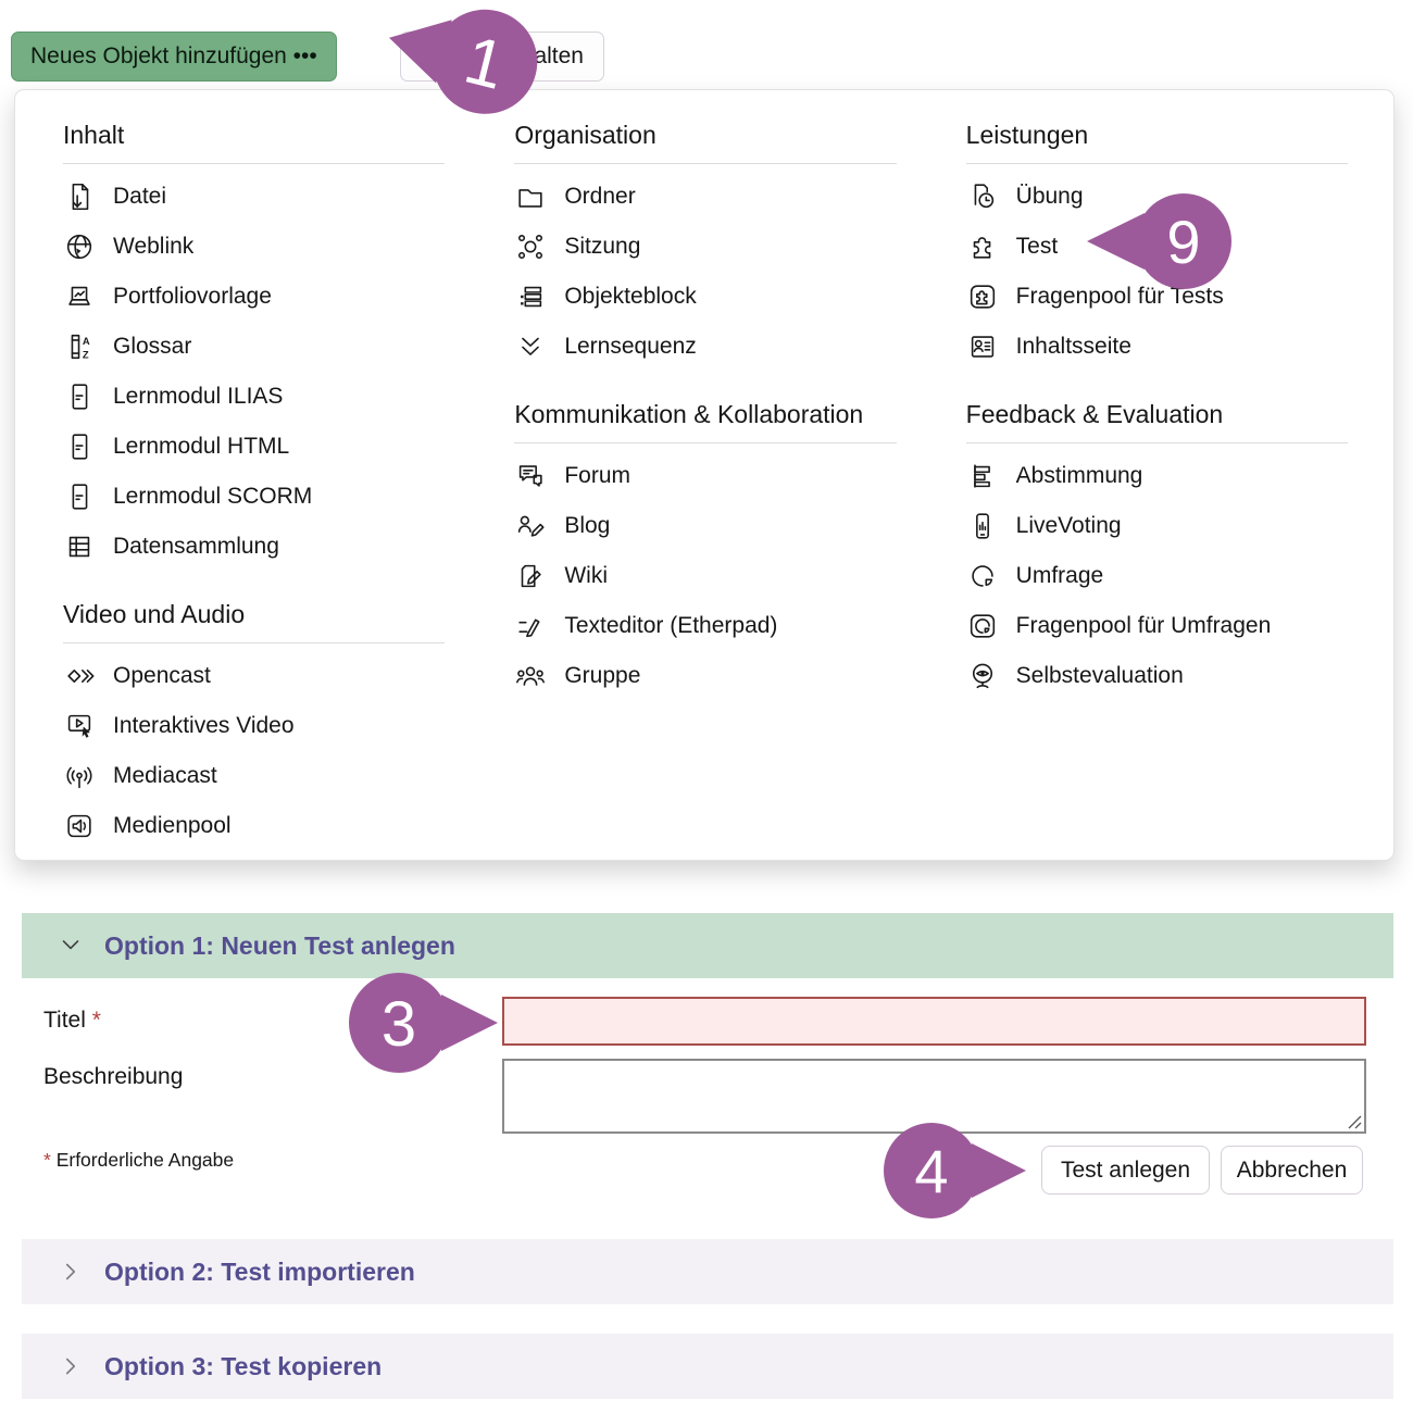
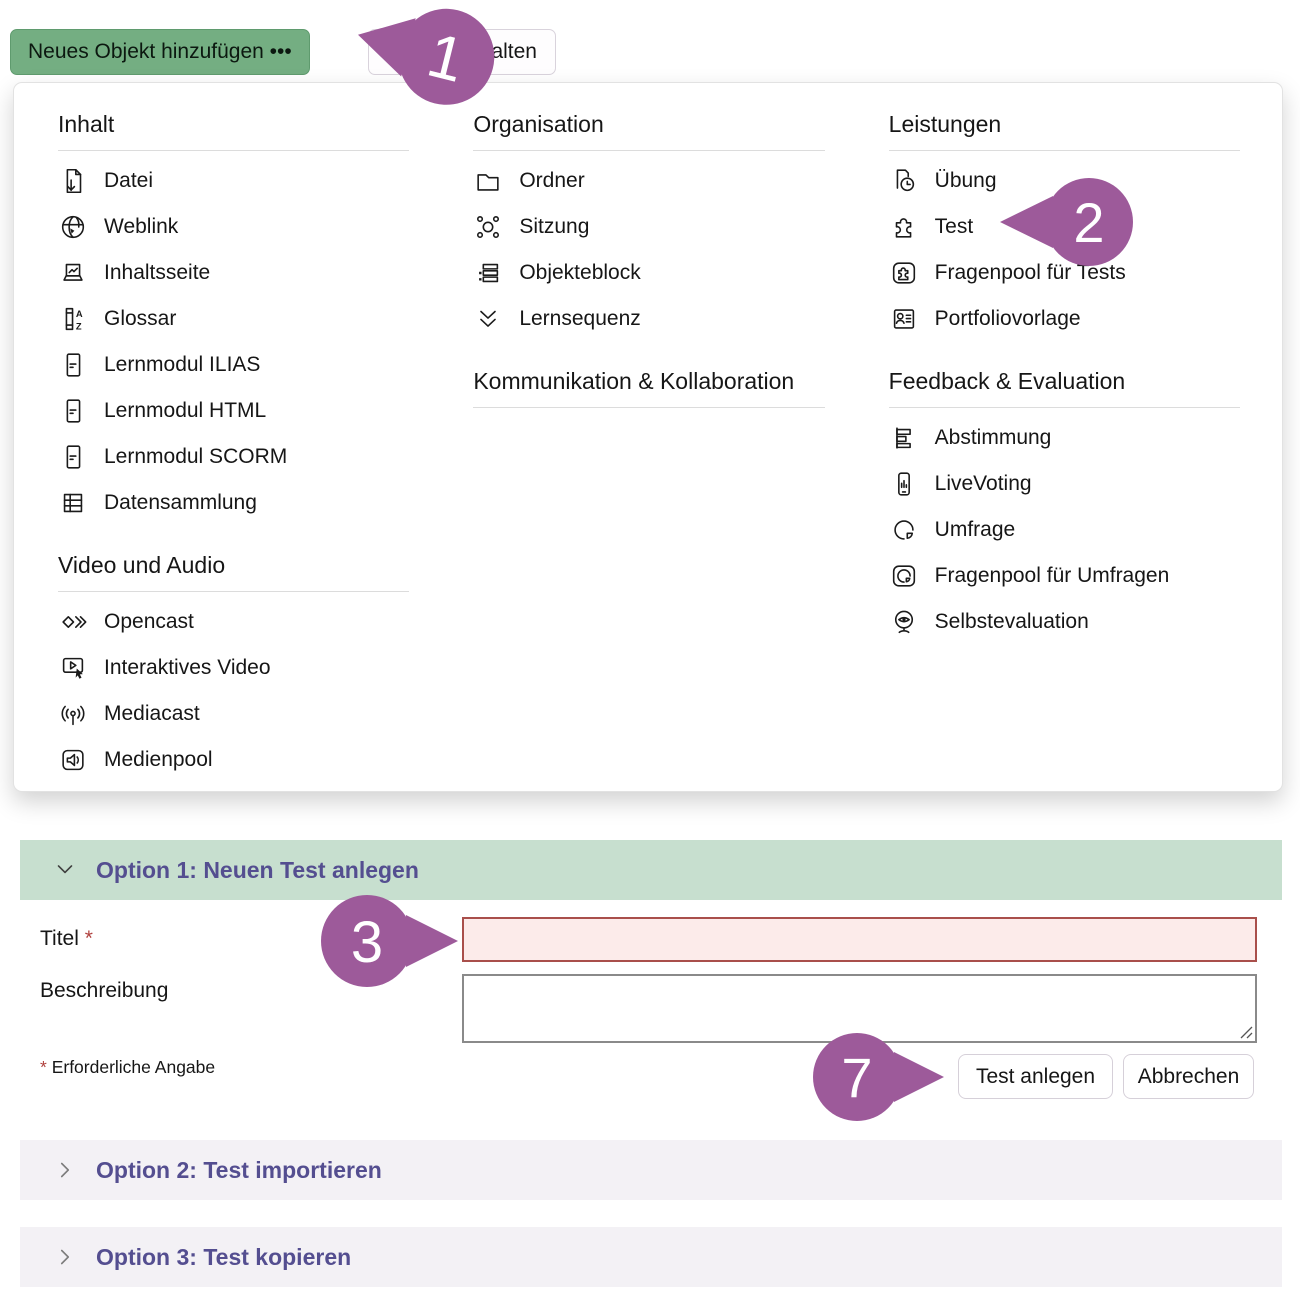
  Neues Objekt hinzufügen •••
  alten
  Inhalt
  Datei
  Weblink
- Portfoliovorlage
+ Inhaltsseite
  Glossar
  Lernmodul ILIAS
  Lernmodul HTML
  Lernmodul SCORM
  Datensammlung
  Video und Audio
  Opencast
  Interaktives Video
  Mediacast
  Medienpool
  Organisation
  Ordner
  Sitzung
  Objekteblock
  Lernsequenz
  Kommunikation & Kollaboration
- Forum
- Blog
- Wiki
- Texteditor (Etherpad)
- Gruppe
  Leistungen
  Übung
  Test
  Fragenpool für Tests
- Inhaltsseite
+ Portfoliovorlage
  Feedback & Evaluation
  Abstimmung
  LiveVoting
  Umfrage
  Fragenpool für Umfragen
  Selbstevaluation
  Option 1: Neuen Test anlegen
  Titel *
  Beschreibung
  * Erforderliche Angabe
  Test anlegen
  Abbrechen
  Option 2: Test importieren
  Option 3: Test kopieren
- 9
+ 2
  3
- 4
+ 7
